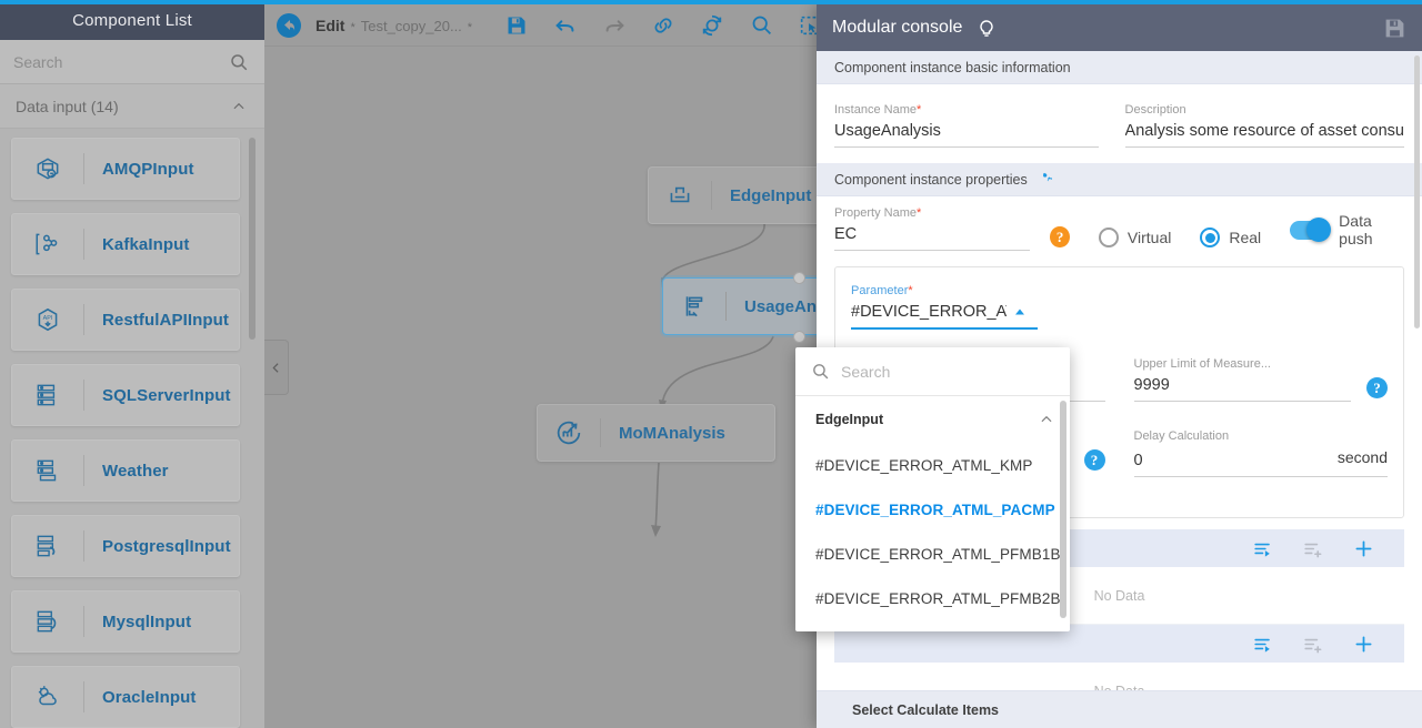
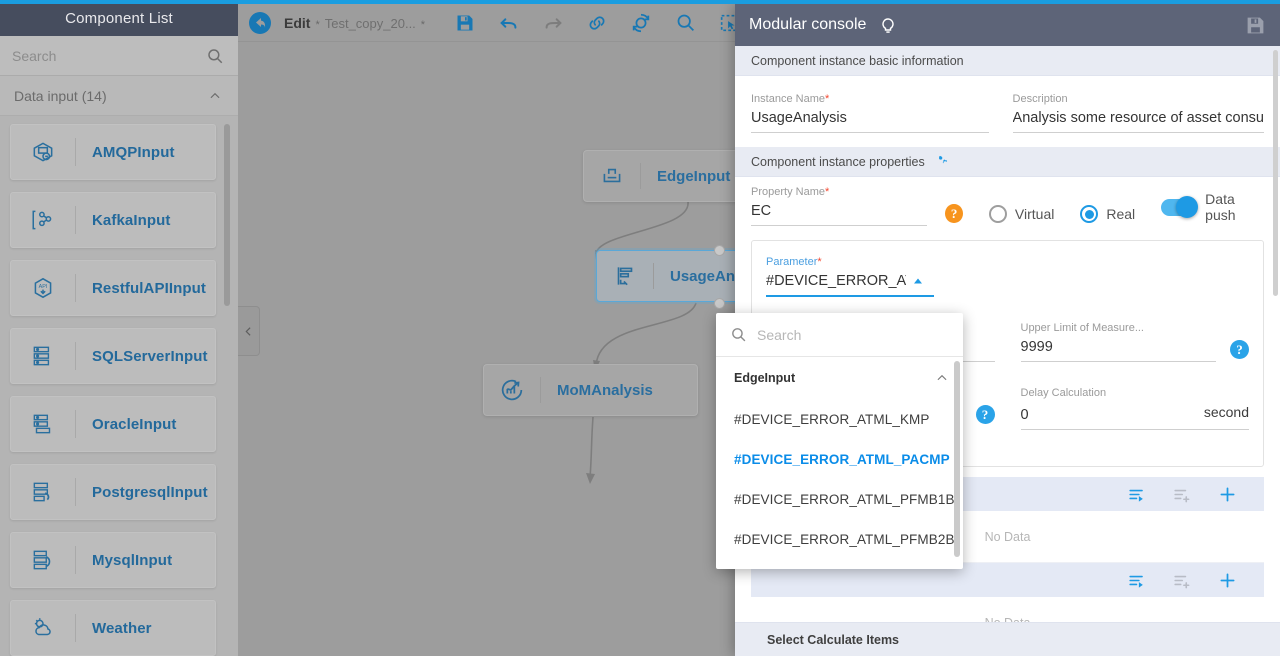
  Component List
  Search
  Data input (14)
  AMQPInput
  KafkaInput
  RestfulAPIInput
  SQLServerInput
- Weather
+ OracleInput
  PostgresqlInput
  MysqlInput
- OracleInput
+ Weather
  Edit
  *
  Test_copy_20...
  *
  EdgeInput
  UsageAn
  MoMAnalysis
  Modular console
  Component instance basic information
  Instance Name*
  UsageAnalysis
  Description
  Analysis some resource of asset consu
  Component instance properties
  Property Name*
  EC
  ?
  Virtual
  Real
  Data push
  Parameter*
  #DEVICE_ERROR_A
  ?
  Upper Limit of Measure...
  9999
  ?
  Delay Calculation
  0
  second
  No Data
  Select Calculate Items
  Search
  EdgeInput
  #DEVICE_ERROR_ATML_KMP
  #DEVICE_ERROR_ATML_PACMP
  #DEVICE_ERROR_ATML_PFMB1B
  #DEVICE_ERROR_ATML_PFMB2B
